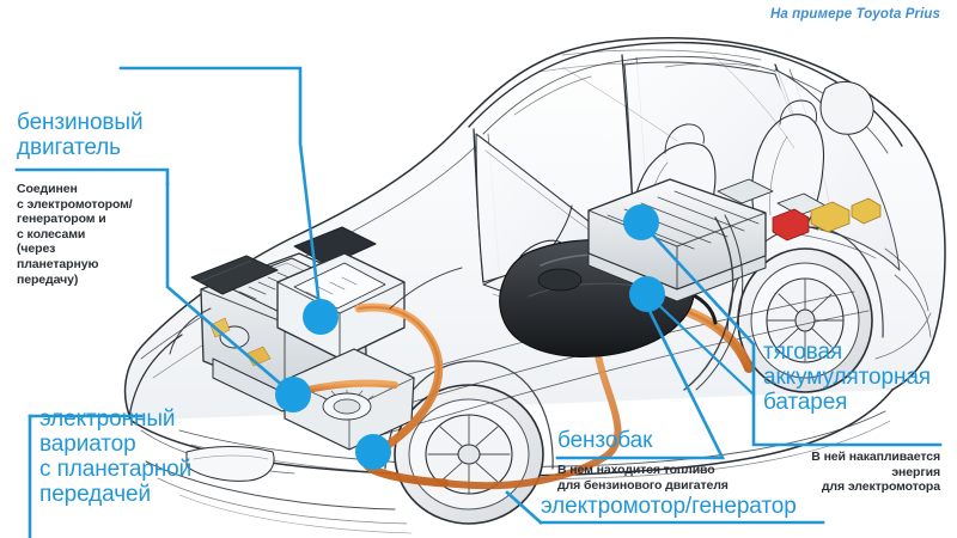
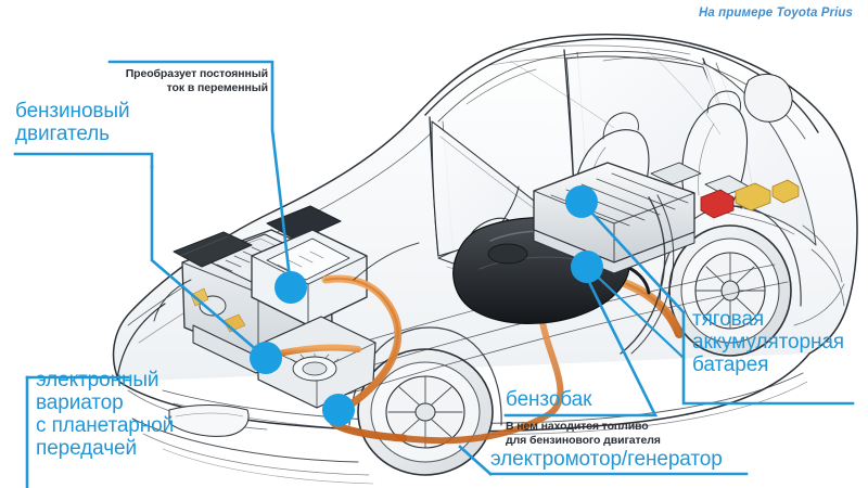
  На примере Toyota Prius
+ Преобразует постоянный
+ ток в переменный
  бензиновый
  двигатель
- Соединен
- с электромотором/
- генератором и
- с колесами
- (через
- планетарную
- передачу)
  электронный
  вариатор
  с планетарной
  передачей
  электромотор/генератор
  бензобак
  В нем находится топливо
  для бензинового двигателя
  тяговая
  аккумуляторная
  батарея
- В ней накапливается
- энергия
- для электромотора
